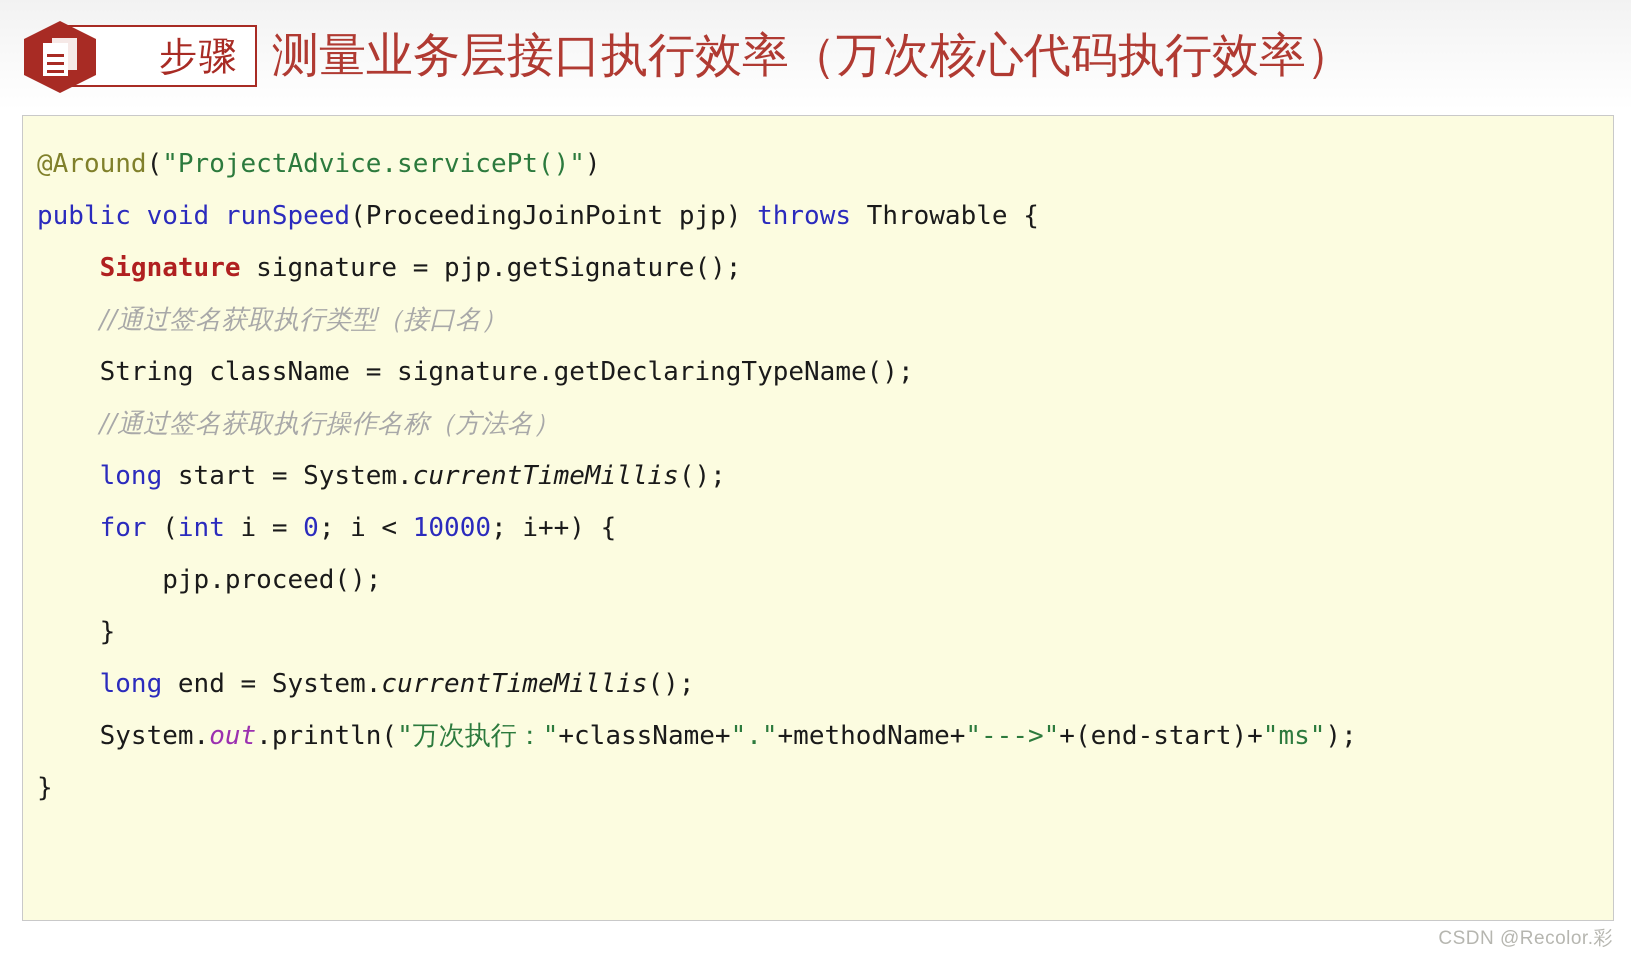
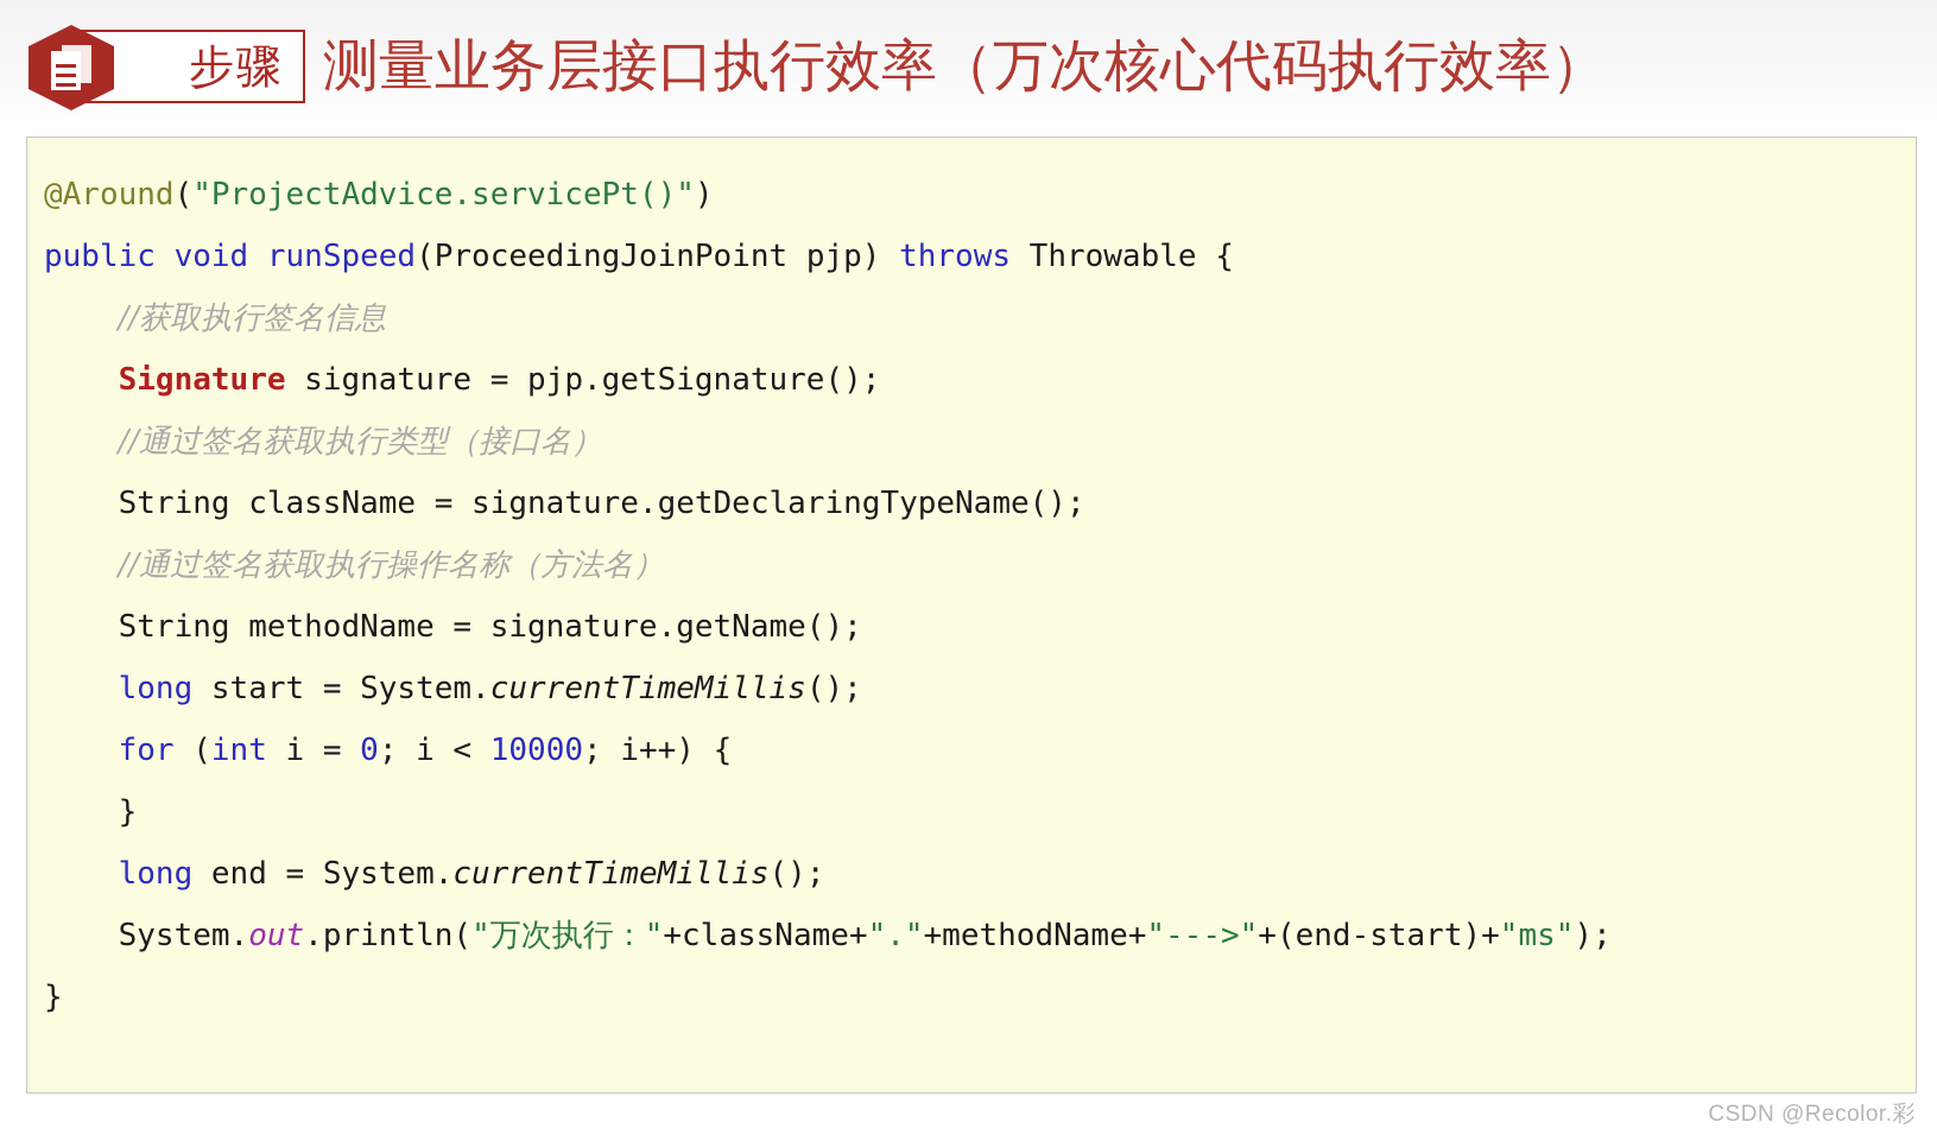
  步骤
  测量业务层接口执行效率（万次核心代码执行效率）
  @Around("ProjectAdvice.servicePt()")
  public void runSpeed(ProceedingJoinPoint pjp) throws Throwable {
+ //获取执行签名信息
  Signature signature = pjp.getSignature();
  //通过签名获取执行类型（接口名）
  String className = signature.getDeclaringTypeName();
  //通过签名获取执行操作名称（方法名）
+ String methodName = signature.getName();
  long start = System.currentTimeMillis();
  for (int i = 0; i < 10000; i++) {
- pjp.proceed();
  }
  long end = System.currentTimeMillis();
  System.out.println("万次执行："+className+"."+methodName+"--->"+(end-start)+"ms");
  }
  CSDN @Recolor.彩
